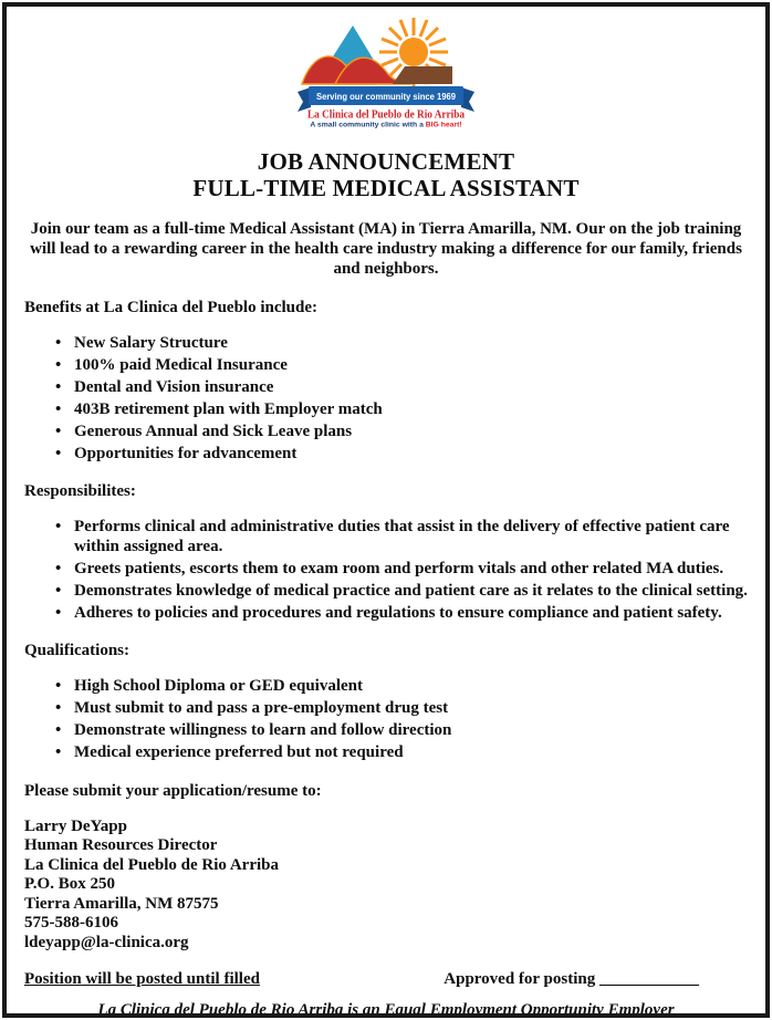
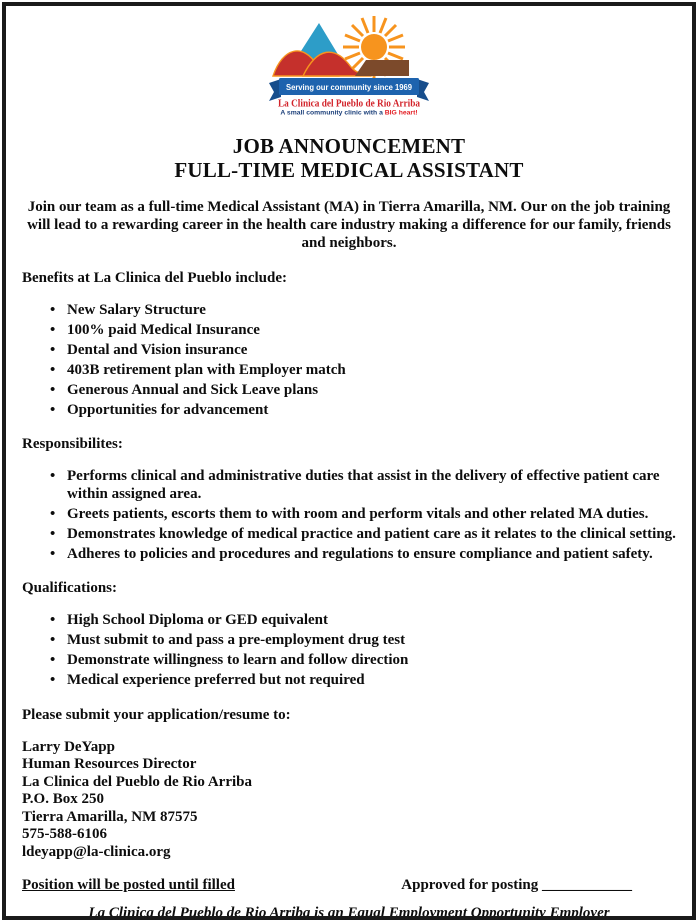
  Serving our community since 1969
  La Clinica del Pueblo de Rio Arriba
  JOB ANNOUNCEMENT
  FULL-TIME MEDICAL ASSISTANT
  Join our team as a full-time Medical Assistant (MA) in Tierra Amarilla, NM. Our on the job training will lead to a rewarding career in the health care industry making a difference for our family, friends and neighbors.
  Benefits at La Clinica del Pueblo include:
  New Salary Structure
  100% paid Medical Insurance
  Dental and Vision insurance
  403B retirement plan with Employer match
  Generous Annual and Sick Leave plans
  Opportunities for advancement
  Responsibilites:
  Performs clinical and administrative duties that assist in the delivery of effective patient care within assigned area.
- Greets patients, escorts them to exam room and perform vitals and other related MA duties.
+ Greets patients, escorts them to with room and perform vitals and other related MA duties.
  Demonstrates knowledge of medical practice and patient care as it relates to the clinical setting.
  Adheres to policies and procedures and regulations to ensure compliance and patient safety.
  Qualifications:
  High School Diploma or GED equivalent
  Must submit to and pass a pre-employment drug test
  Demonstrate willingness to learn and follow direction
  Medical experience preferred but not required
  Please submit your application/resume to:
  Larry DeYapp
  Human Resources Director
  La Clinica del Pueblo de Rio Arriba
  P.O. Box 250
  Tierra Amarilla, NM 87575
  575-588-6106
  ldeyapp@la-clinica.org
  Position will be posted until filled
  Approved for posting ____________
  La Clinica del Pueblo de Rio Arriba is an Equal Employment Opportunity Employer
